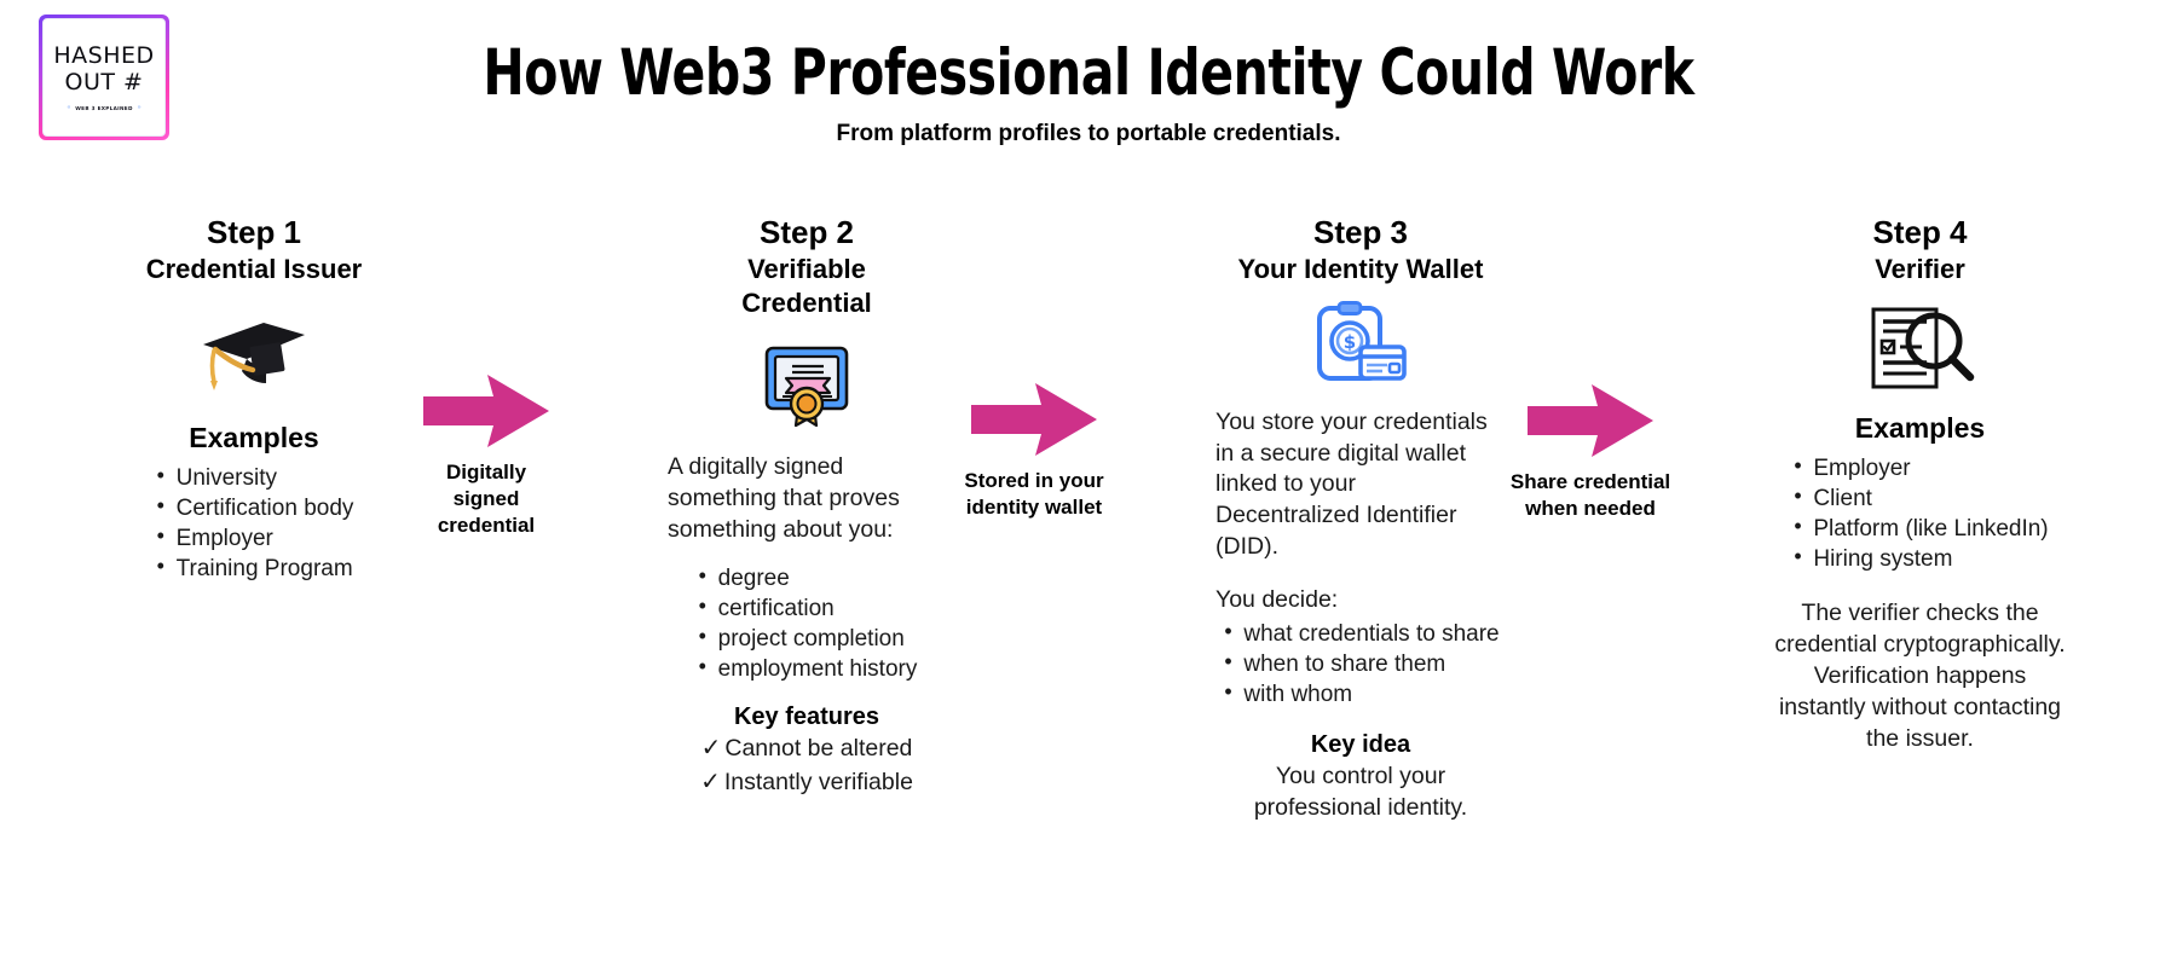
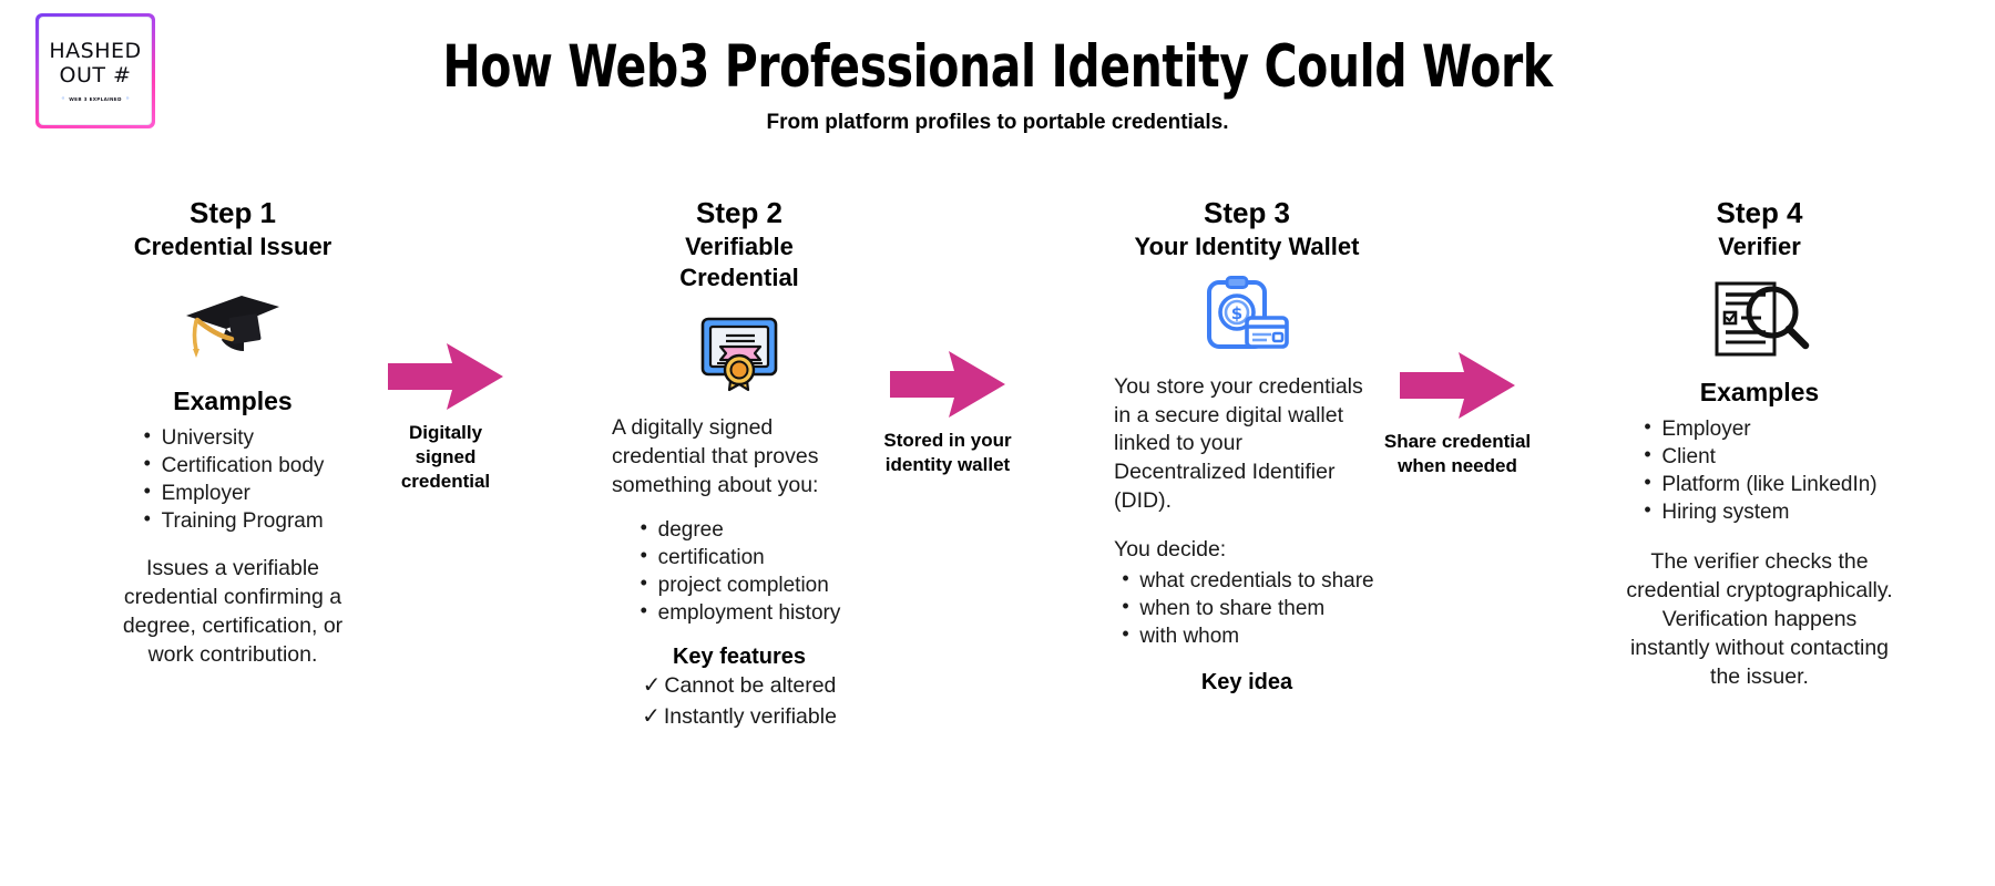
  HASHED
  OUT #
  How Web3 Professional Identity Could Work
  From platform profiles to portable credentials.
  Step 1
  Credential Issuer
  Examples
  University
  Certification body
  Employer
  Training Program
+ Issues a verifiable credential confirming a degree, certification, or work contribution.
  Digitally signed
  credential
  Step 2
  Verifiable
  Credential
- A digitally signed something that proves something about you:
+ A digitally signed credential that proves something about you:
  degree
  certification
  project completion
  employment history
  Key features
  ✓
  Cannot be altered
  ✓
  Instantly verifiable
  Stored in your
  identity wallet
  Step 3
  Your Identity Wallet
  $
  You store your credentials in a secure digital wallet linked to your Decentralized Identifier (DID).
  You decide:
  what credentials to share
  when to share them
  with whom
  Key idea
- You control your professional identity.
  Share credential
  when needed
  Step 4
  Verifier
  Examples
  Employer
  Client
  Platform (like LinkedIn)
  Hiring system
  The verifier checks the credential cryptographically. Verification happens instantly without contacting the issuer.
